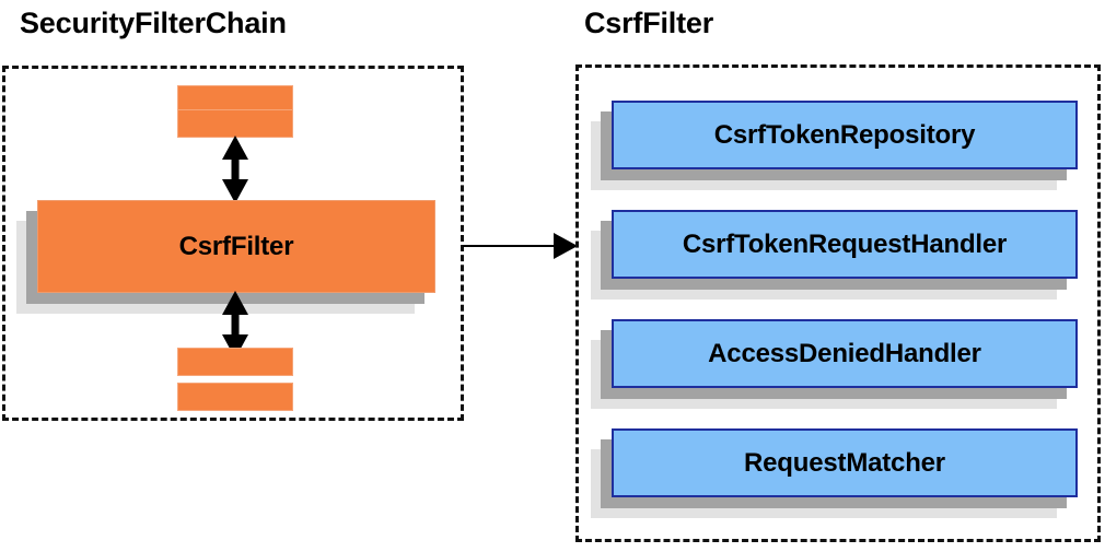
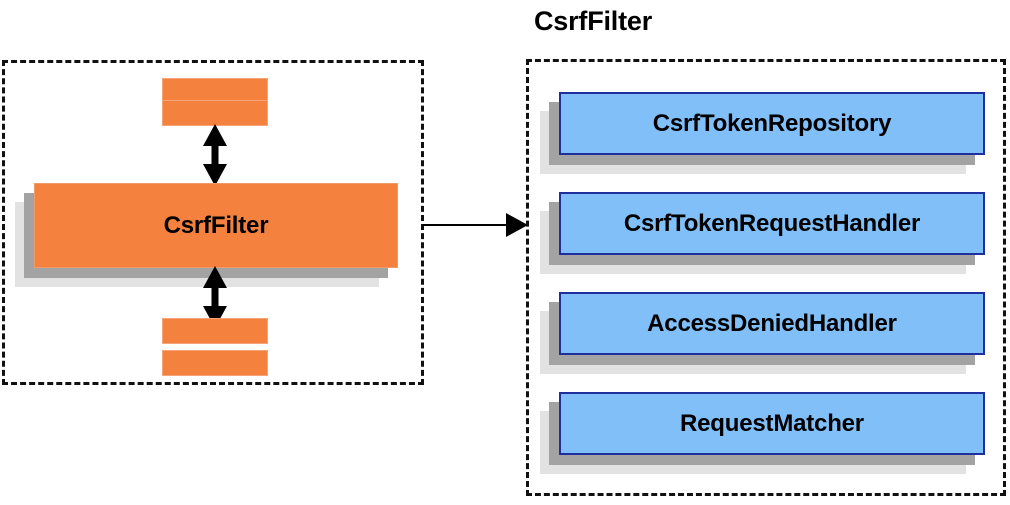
- SecurityFilterChain
  CsrfFilter
  CsrfFilter
  CsrfTokenRepository
  CsrfTokenRequestHandler
  AccessDeniedHandler
  RequestMatcher
